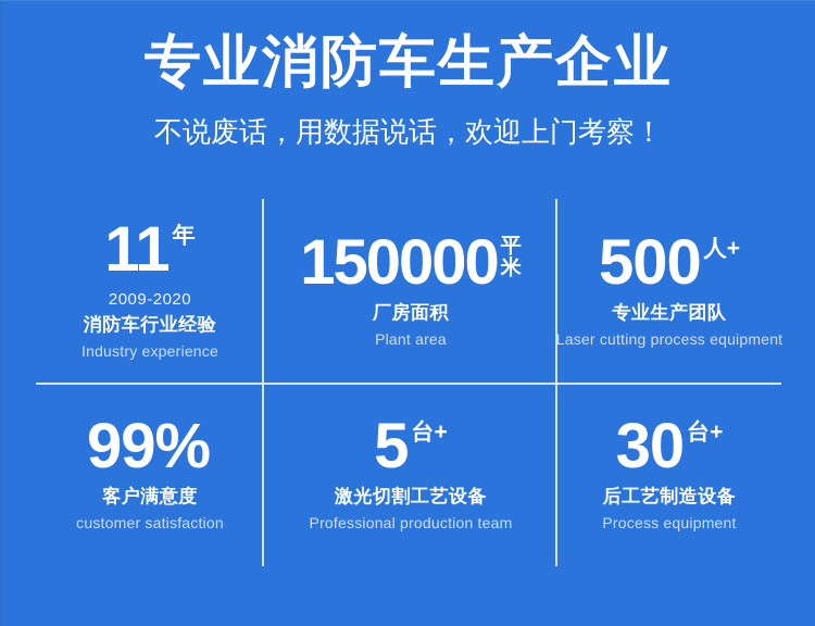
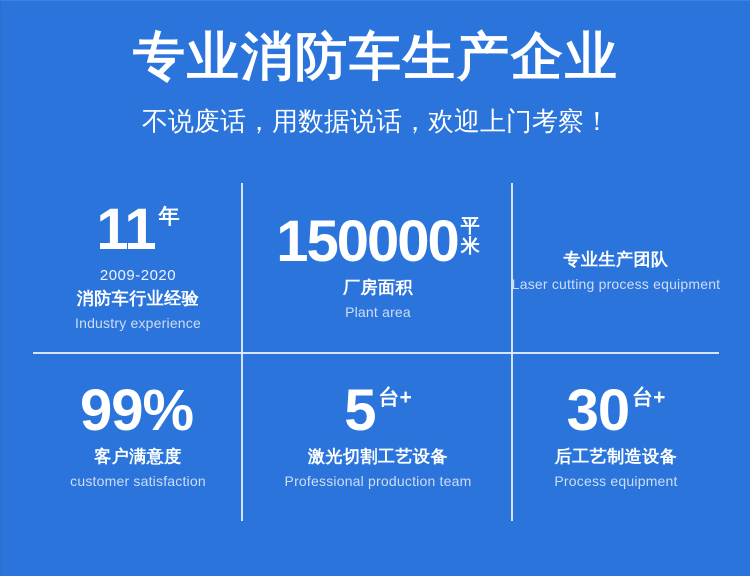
  专业消防车生产企业
  不说废话，用数据说话，欢迎上门考察！
  11
  年
  2009-2020
  消防车行业经验
  Industry experience
  150000
  平
  米
  厂房面积
  Plant area
- 500
- 人+
  专业生产团队
  Laser cutting process equipment
  99%
  客户满意度
  customer satisfaction
  5
  台+
  激光切割工艺设备
  Professional production team
  30
  台+
  后工艺制造设备
  Process equipment
